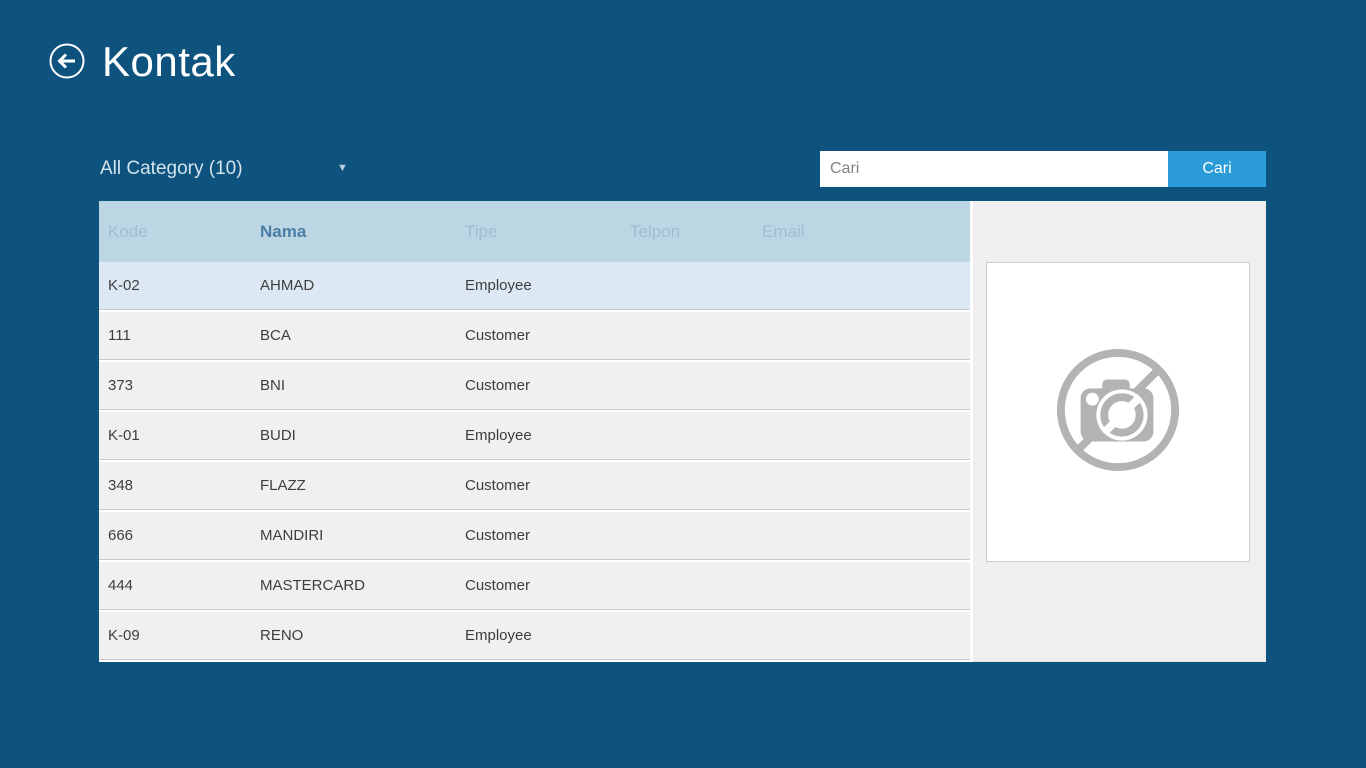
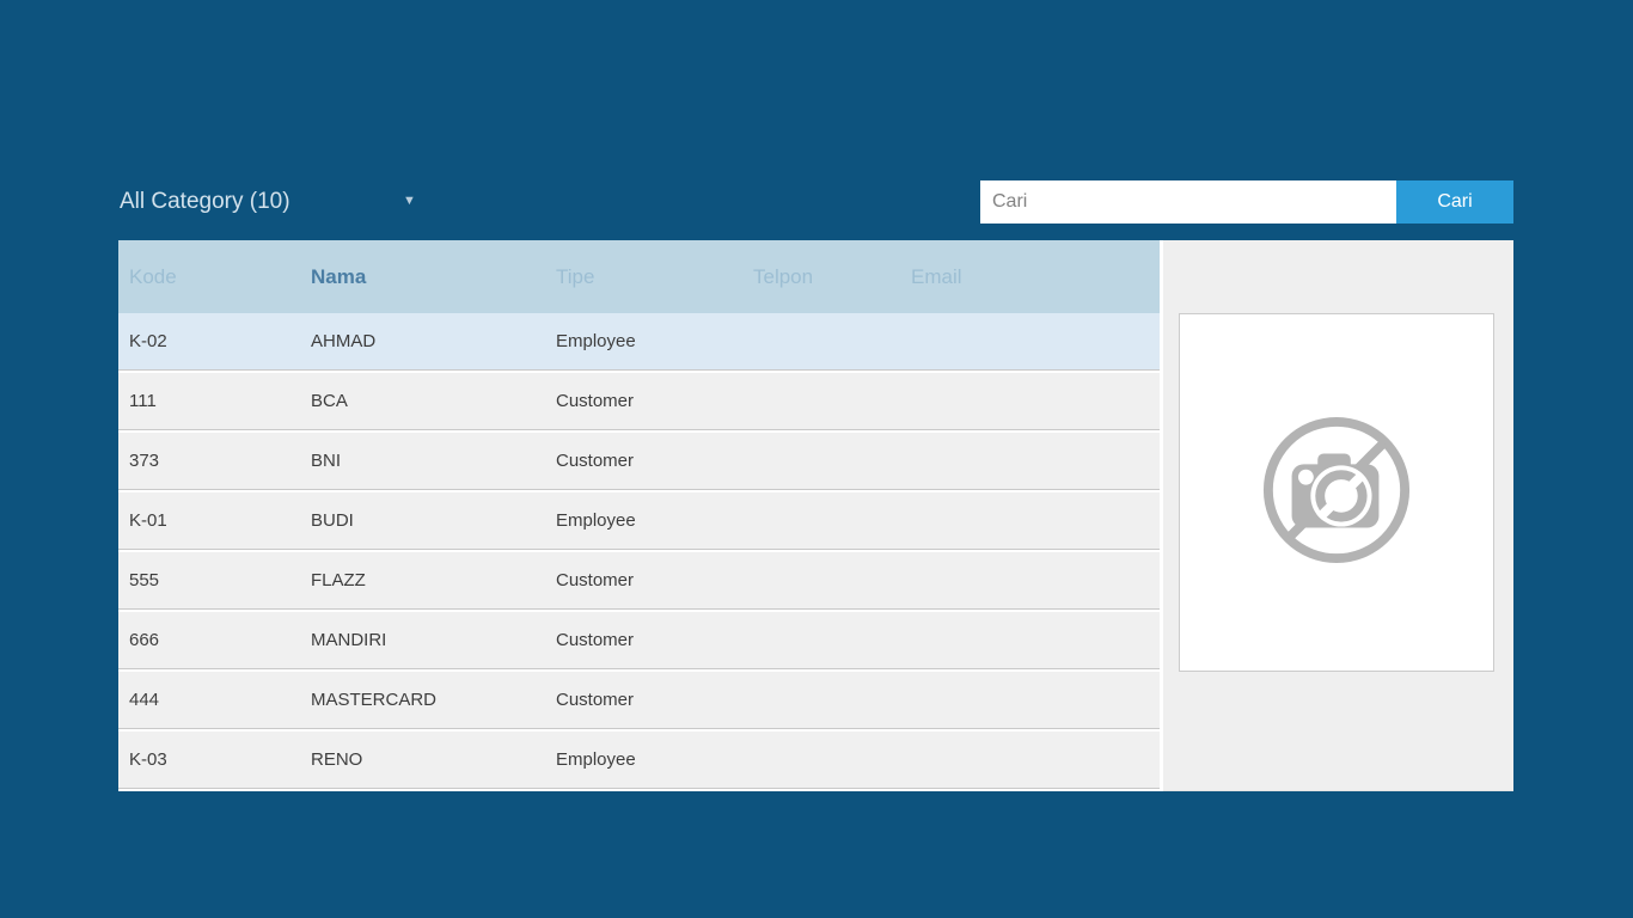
- Kontak
  All Category (10)
  ▼
  Cari
  Cari
  Kode
  Nama
  Tipe
  Telpon
  Email
  K-02
  AHMAD
  Employee
  111
  BCA
  Customer
  373
  BNI
  Customer
  K-01
  BUDI
  Employee
- 348
+ 555
  FLAZZ
  Customer
  666
  MANDIRI
  Customer
  444
  MASTERCARD
  Customer
- K-09
+ K-03
  RENO
  Employee
